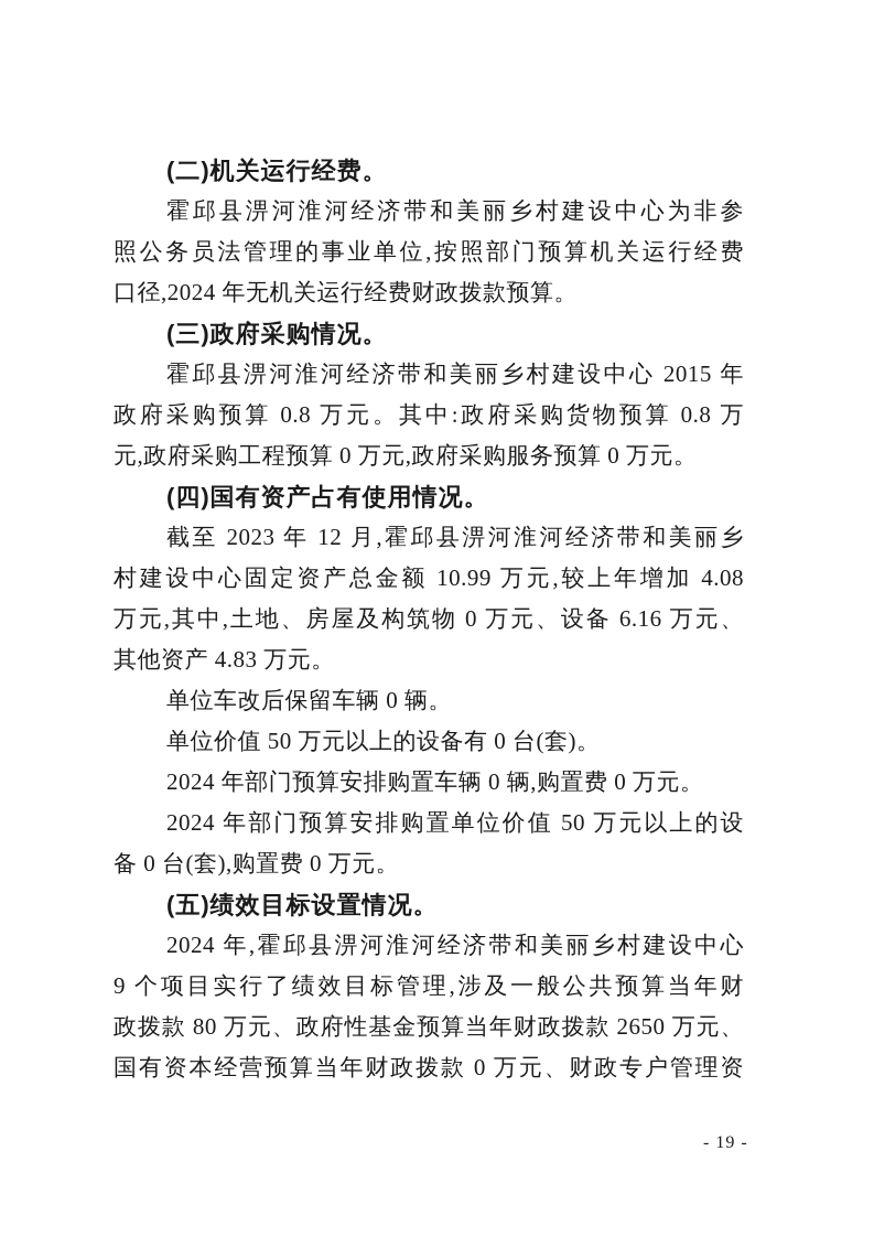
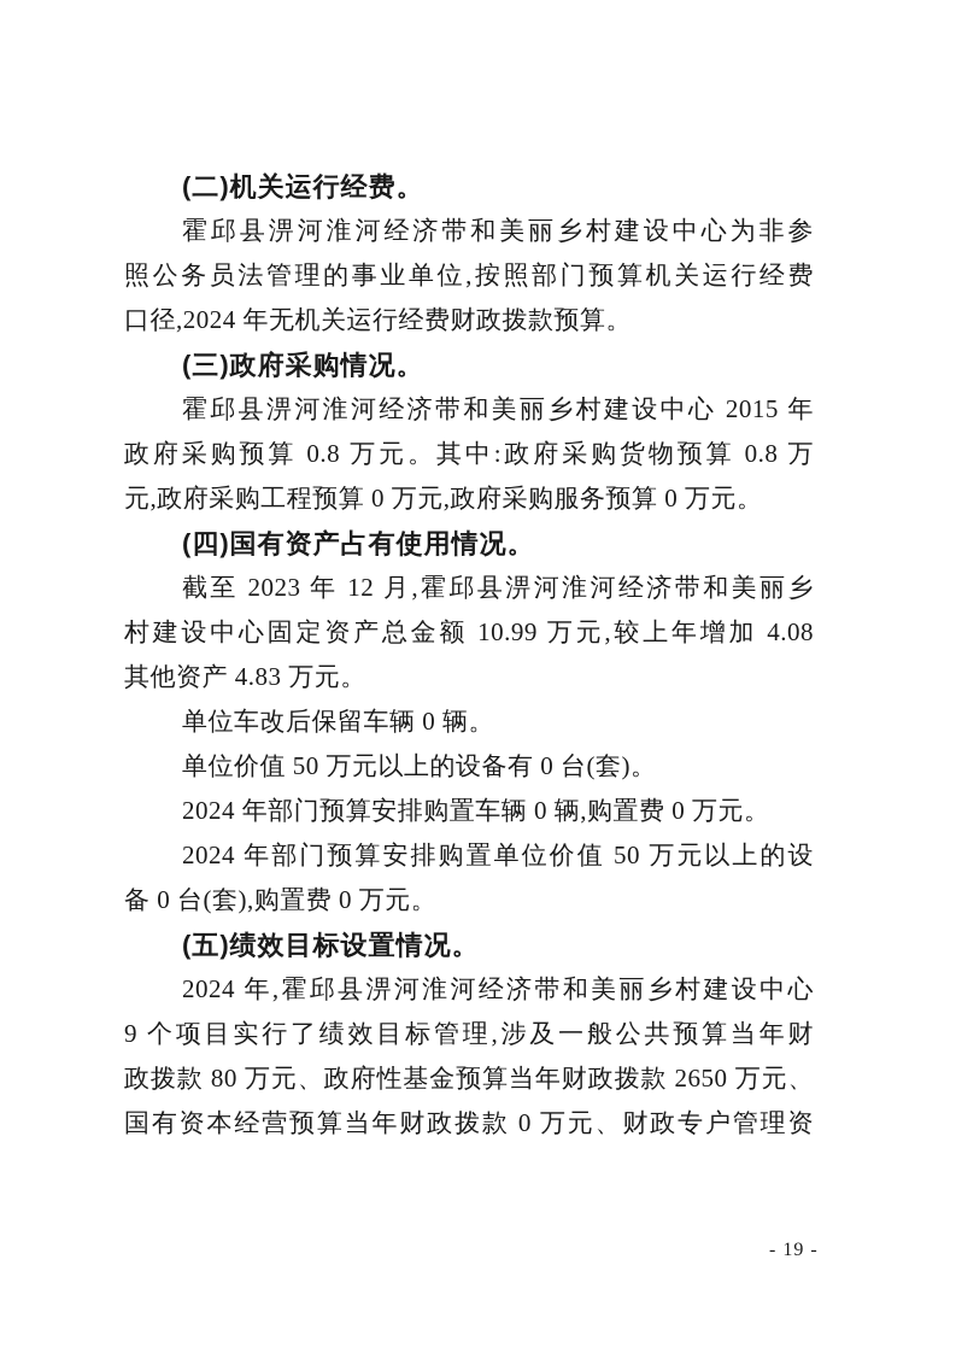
  (二)机关运行经费。
  霍邱县淠河淮河经济带和美丽乡村建设中心为非参
  照公务员法管理的事业单位,按照部门预算机关运行经费
  口径,2024 年无机关运行经费财政拨款预算。
  (三)政府采购情况。
  霍邱县淠河淮河经济带和美丽乡村建设中心 2015 年
  政府采购预算 0.8 万元。其中:政府采购货物预算 0.8 万
  元,政府采购工程预算 0 万元,政府采购服务预算 0 万元。
  (四)国有资产占有使用情况。
  截至 2023 年 12 月,霍邱县淠河淮河经济带和美丽乡
  村建设中心固定资产总金额 10.99 万元,较上年增加 4.08
- 万元,其中,土地、房屋及构筑物 0 万元、设备 6.16 万元、
  其他资产 4.83 万元。
  单位车改后保留车辆 0 辆。
  单位价值 50 万元以上的设备有 0 台(套)。
  2024 年部门预算安排购置车辆 0 辆,购置费 0 万元。
  2024 年部门预算安排购置单位价值 50 万元以上的设
  备 0 台(套),购置费 0 万元。
  (五)绩效目标设置情况。
  2024 年,霍邱县淠河淮河经济带和美丽乡村建设中心
  9 个项目实行了绩效目标管理,涉及一般公共预算当年财
  政拨款 80 万元、政府性基金预算当年财政拨款 2650 万元、
  国有资本经营预算当年财政拨款 0 万元、财政专户管理资
  - 19 -
